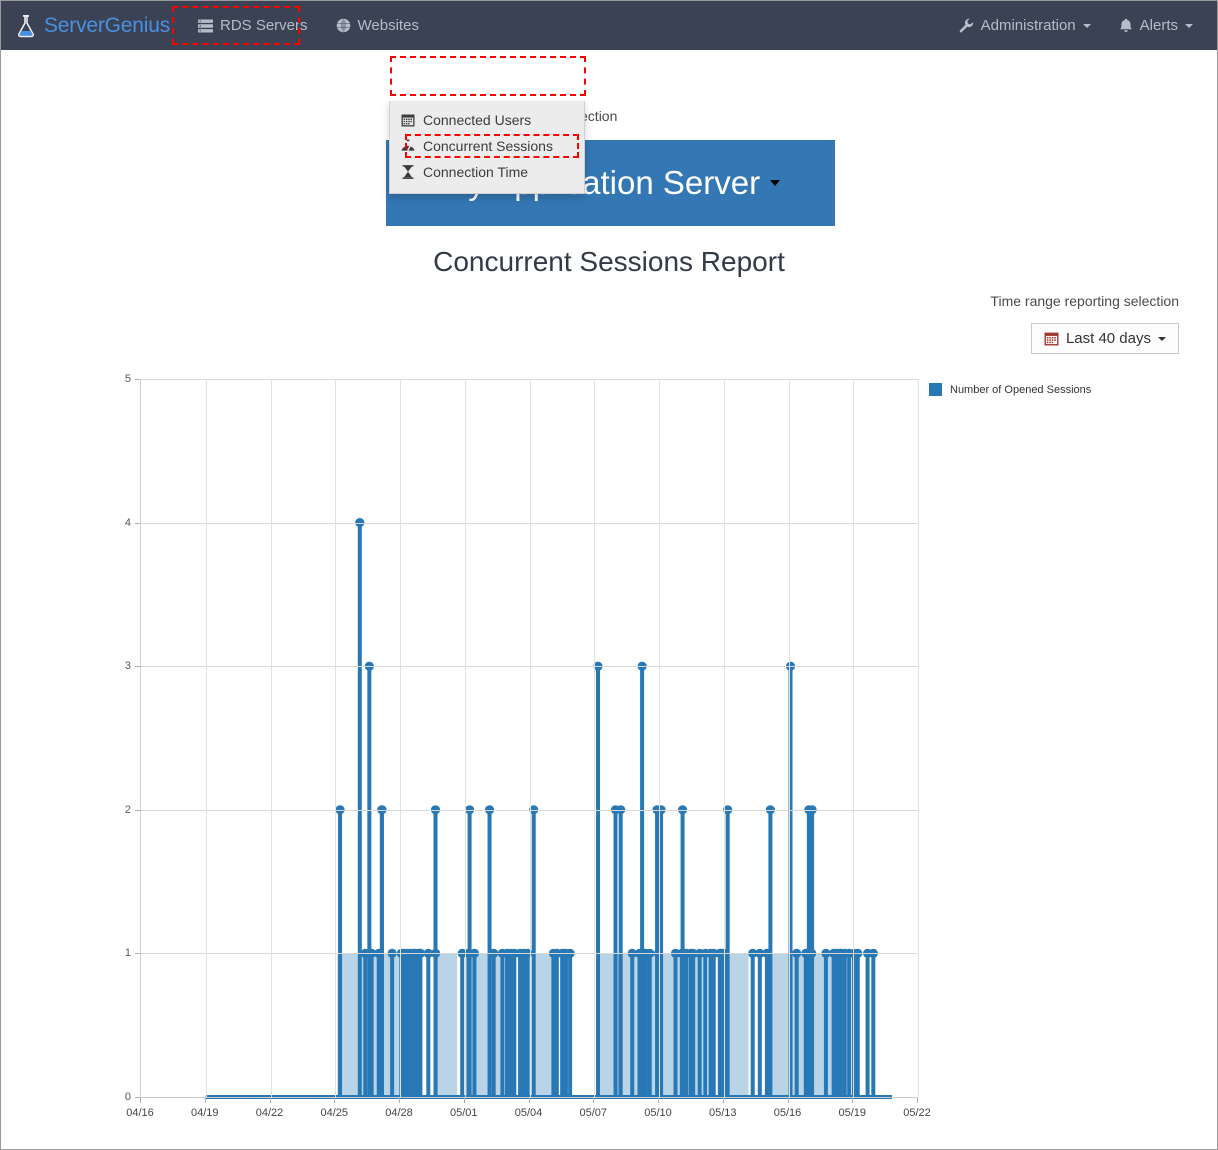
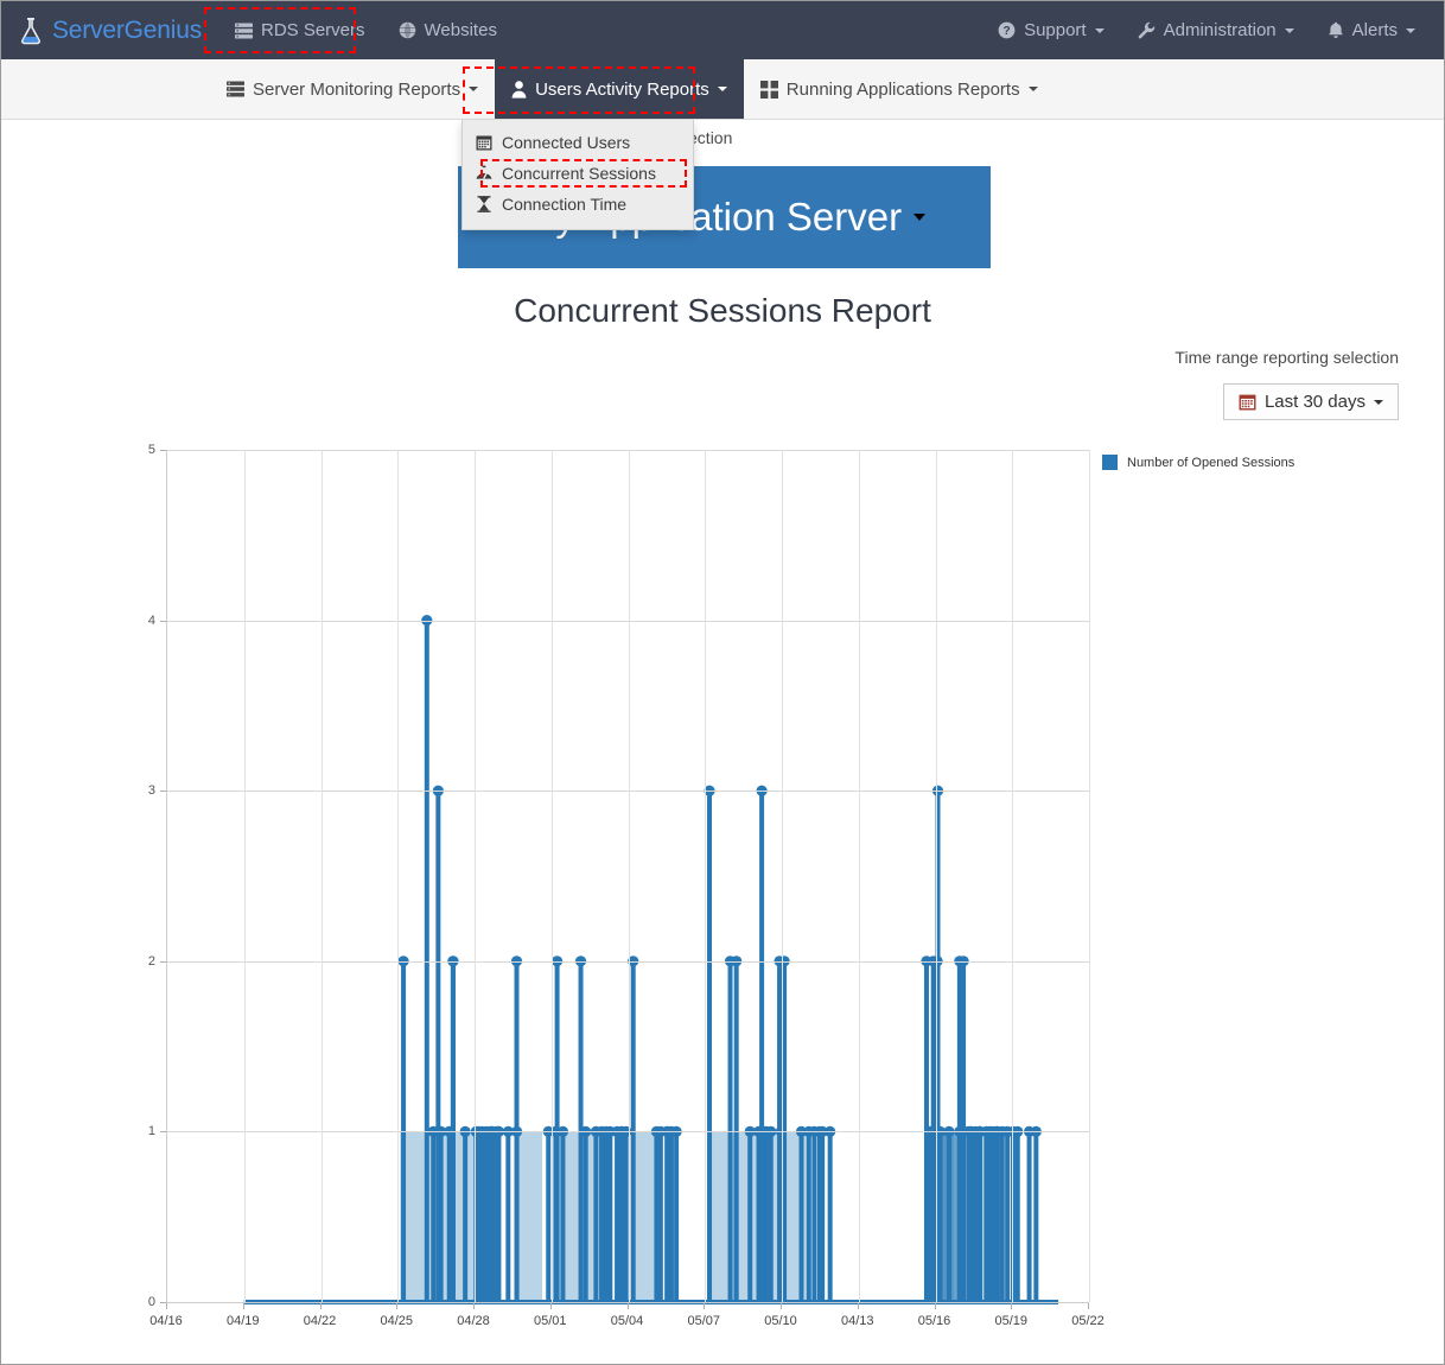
  ServerGenius
  RDS Servers
  Websites
+ ?
+ Support
  Administration
  Alerts
+ Server Monitoring Reports
+ Users Activity Reports
+ Running Applications Reports
  Connected Users
  Concurrent Sessions
  Connection Time
  Concurrent Sessions Report
  Time range reporting selection
- Last 40 days
+ Last 30 days
  Number of Opened Sessions
  0
  1
  2
  3
  4
  5
  04/16
  04/19
  04/22
  04/25
  04/28
  05/01
  05/04
  05/07
  05/10
- 05/13
+ 04/13
  05/16
  05/19
  05/22
